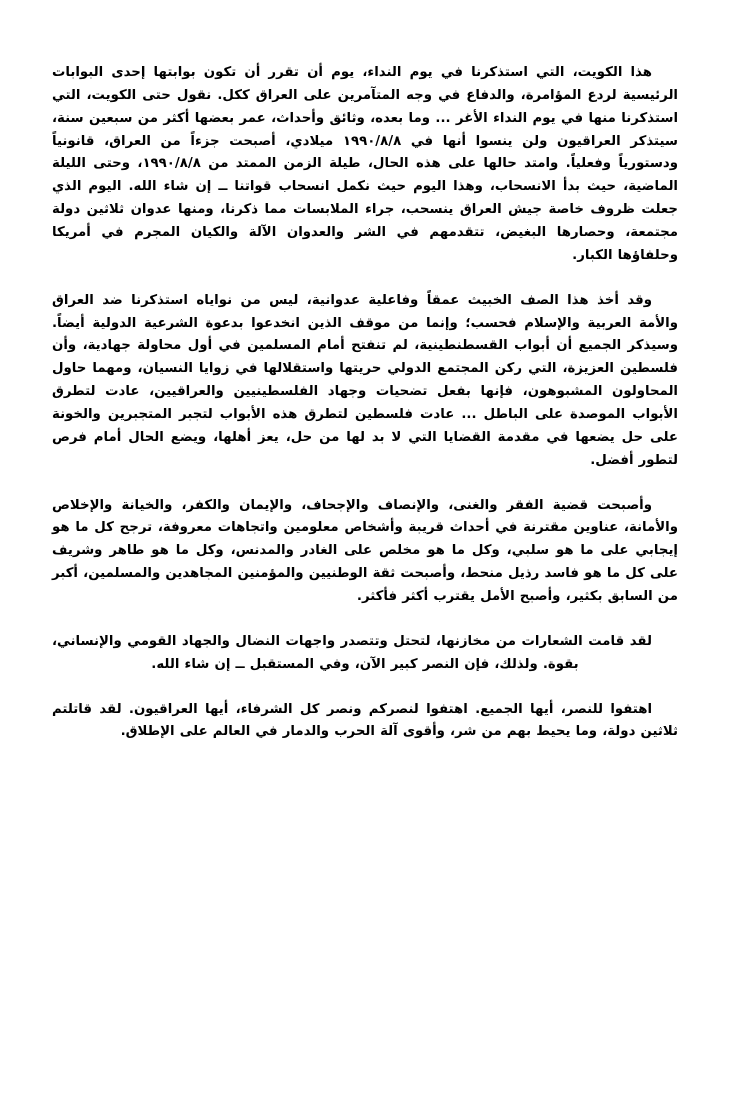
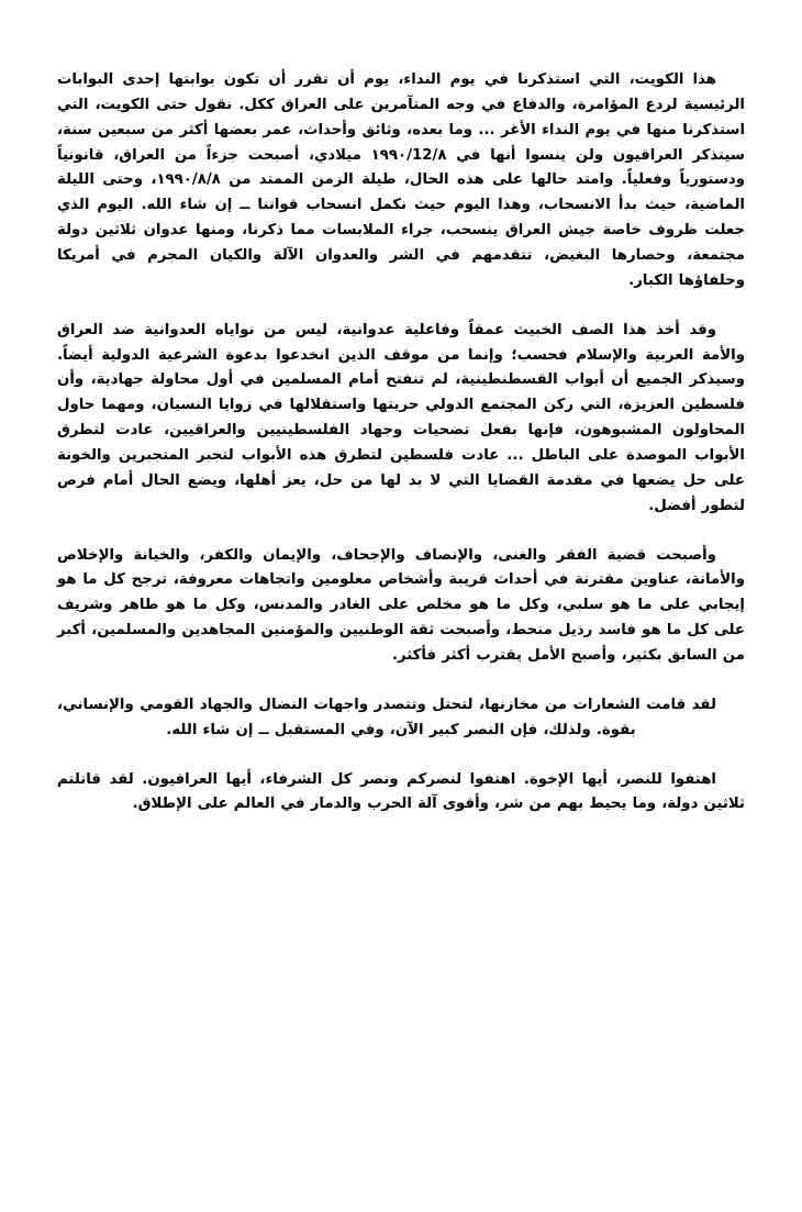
- هذا الكويت، التي استذكرنا في يوم النداء، يوم أن تقرر أن تكون بوابتها إحدى البوابات الرئيسية لردع المؤامرة، والدفاع في وجه المتآمرين على العراق ككل. نقول حتى الكويت، التي استذكرنا منها في يوم النداء الأغر ... وما بعده، وثائق وأحداث، عمر بعضها أكثر من سبعين سنة، سيتذكر العراقيون ولن ينسوا أنها في ١٩٩٠/٨/٨ ميلادي، أصبحت جزءاً من العراق، قانونياً ودستورياً وفعلياً. وامتد حالها على هذه الحال، طيلة الزمن الممتد من ١٩٩٠/٨/٨، وحتى الليلة الماضية، حيث بدأ الانسحاب، وهذا اليوم حيث نكمل انسحاب قواتنا ــ إن شاء الله. اليوم الذي جعلت ظروف خاصة جيش العراق ينسحب، جراء الملابسات مما ذكرنا، ومنها عدوان ثلاثين دولة مجتمعة، وحصارها البغيض، تتقدمهم في الشر والعدوان الآلة والكيان المجرم في أمريكا وحلفاؤها الكبار.
+ هذا الكويت، التي استذكرنا في يوم النداء، يوم أن تقرر أن تكون بوابتها إحدى البوابات الرئيسية لردع المؤامرة، والدفاع في وجه المتآمرين على العراق ككل. نقول حتى الكويت، التي استذكرنا منها في يوم النداء الأغر ... وما بعده، وثائق وأحداث، عمر بعضها أكثر من سبعين سنة، سيتذكر العراقيون ولن ينسوا أنها في ١٩٩٠/12/٨ ميلادي، أصبحت جزءاً من العراق، قانونياً ودستورياً وفعلياً. وامتد حالها على هذه الحال، طيلة الزمن الممتد من ١٩٩٠/٨/٨، وحتى الليلة الماضية، حيث بدأ الانسحاب، وهذا اليوم حيث نكمل انسحاب قواتنا ــ إن شاء الله. اليوم الذي جعلت ظروف خاصة جيش العراق ينسحب، جراء الملابسات مما ذكرنا، ومنها عدوان ثلاثين دولة مجتمعة، وحصارها البغيض، تتقدمهم في الشر والعدوان الآلة والكيان المجرم في أمريكا وحلفاؤها الكبار.
- وقد أخذ هذا الصف الخبيث عمقاً وفاعلية عدوانية، ليس من نواياه استذكرنا ضد العراق والأمة العربية والإسلام فحسب؛ وإنما من موقف الذين انخدعوا بدعوة الشرعية الدولية أيضاً. وسيذكر الجميع أن أبواب القسطنطينية، لم تنفتح أمام المسلمين في أول محاولة جهادية، وأن فلسطين العزيزة، التي ركن المجتمع الدولي حريتها واستقلالها في زوايا النسيان، ومهما حاول المحاولون المشبوهون، فإنها بفعل تضحيات وجهاد الفلسطينيين والعراقيين، عادت لتطرق الأبواب الموصدة على الباطل ... عادت فلسطين لتطرق هذه الأبواب لتجبر المتجبرين والخونة على حل يضعها في مقدمة القضايا التي لا بد لها من حل، يعز أهلها، ويضع الحال أمام فرص لتطور أفضل.
+ وقد أخذ هذا الصف الخبيث عمقاً وفاعلية عدوانية، ليس من نواياه العدوانية ضد العراق والأمة العربية والإسلام فحسب؛ وإنما من موقف الذين انخدعوا بدعوة الشرعية الدولية أيضاً. وسيذكر الجميع أن أبواب القسطنطينية، لم تنفتح أمام المسلمين في أول محاولة جهادية، وأن فلسطين العزيزة، التي ركن المجتمع الدولي حريتها واستقلالها في زوايا النسيان، ومهما حاول المحاولون المشبوهون، فإنها بفعل تضحيات وجهاد الفلسطينيين والعراقيين، عادت لتطرق الأبواب الموصدة على الباطل ... عادت فلسطين لتطرق هذه الأبواب لتجبر المتجبرين والخونة على حل يضعها في مقدمة القضايا التي لا بد لها من حل، يعز أهلها، ويضع الحال أمام فرص لتطور أفضل.
  وأصبحت قضية الفقر والغنى، والإنصاف والإجحاف، والإيمان والكفر، والخيانة والإخلاص والأمانة، عناوين مقترنة في أحداث قريبة وأشخاص معلومين واتجاهات معروفة، ترجح كل ما هو إيجابي على ما هو سلبي، وكل ما هو مخلص على الغادر والمدنس، وكل ما هو طاهر وشريف على كل ما هو فاسد رذيل منحط، وأصبحت ثقة الوطنيين والمؤمنين المجاهدين والمسلمين، أكبر من السابق بكثير، وأصبح الأمل يقترب أكثر فأكثر.
  لقد قامت الشعارات من مخازنها، لتحتل وتتصدر واجهات النضال والجهاد القومي والإنساني، بقوة. ولذلك، فإن النصر كبير الآن، وفي المستقبل ــ إن شاء الله.
- اهتفوا للنصر، أيها الجميع. اهتفوا لنصركم ونصر كل الشرفاء، أيها العراقيون. لقد قاتلتم ثلاثين دولة، وما يحيط بهم من شر، وأقوى آلة الحرب والدمار في العالم على الإطلاق.
+ اهتفوا للنصر، أيها الإخوة. اهتفوا لنصركم ونصر كل الشرفاء، أيها العراقيون. لقد قاتلتم ثلاثين دولة، وما يحيط بهم من شر، وأقوى آلة الحرب والدمار في العالم على الإطلاق.
